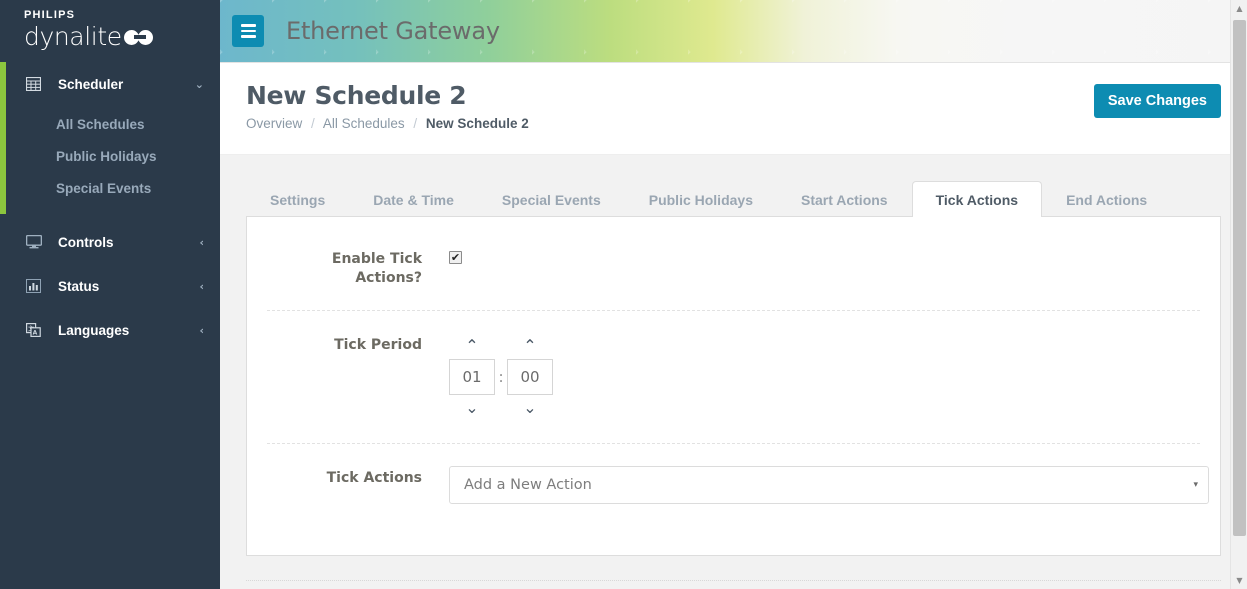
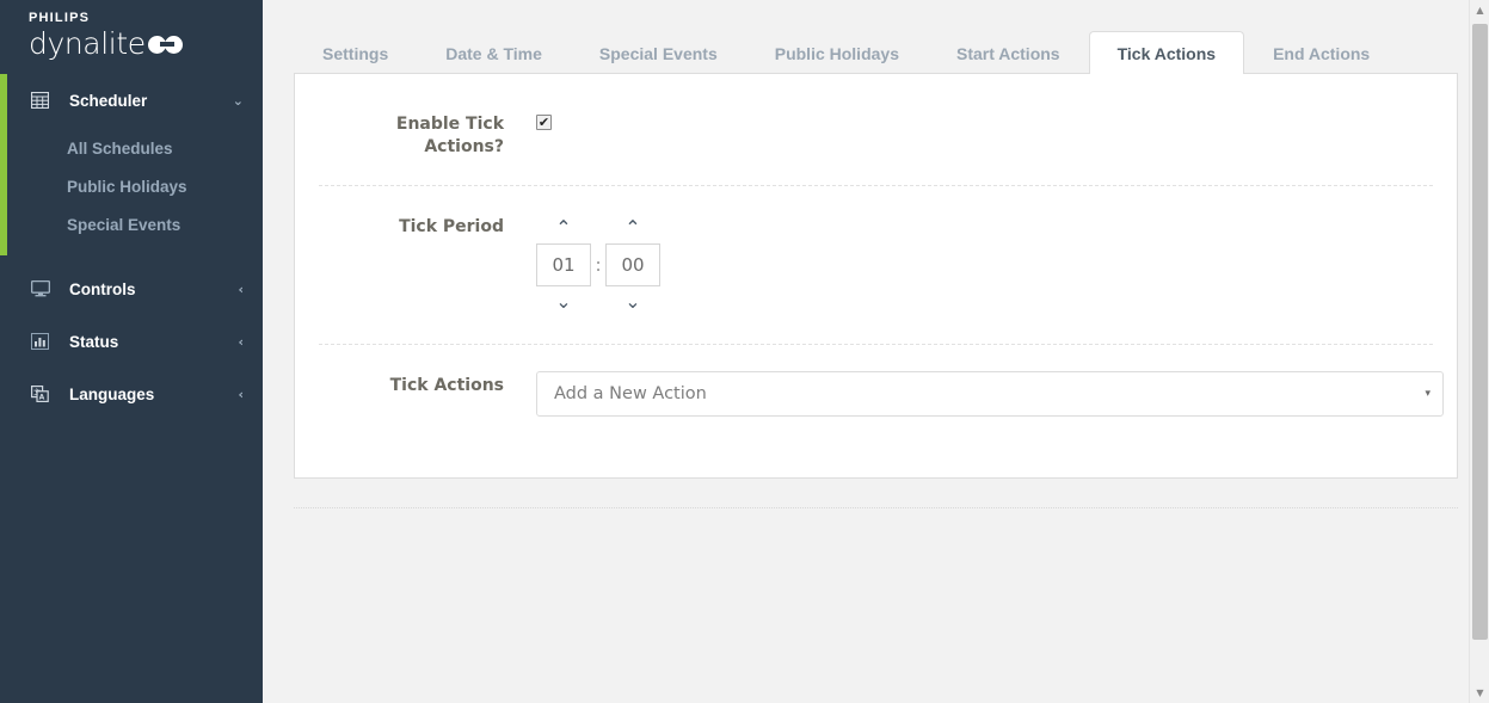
  PHILIPS
  dynalite
  Scheduler
  ⌄
  All Schedules
  Public Holidays
  Special Events
  Controls
  ‹
  Status
  ‹
  Languages
  ‹
- Ethernet Gateway
- New Schedule 2
- Overview / All Schedules / New Schedule 2
- Save Changes
  Settings
  Date & Time
  Special Events
  Public Holidays
  Start Actions
  Tick Actions
  End Actions
  Enable Tick Actions?
  ✔
  Tick Period
  ⌃
  01
  ⌄
  :
  ⌃
  00
  ⌄
  Tick Actions
  Add a New Action
  ▾
  ▲
  ▼
